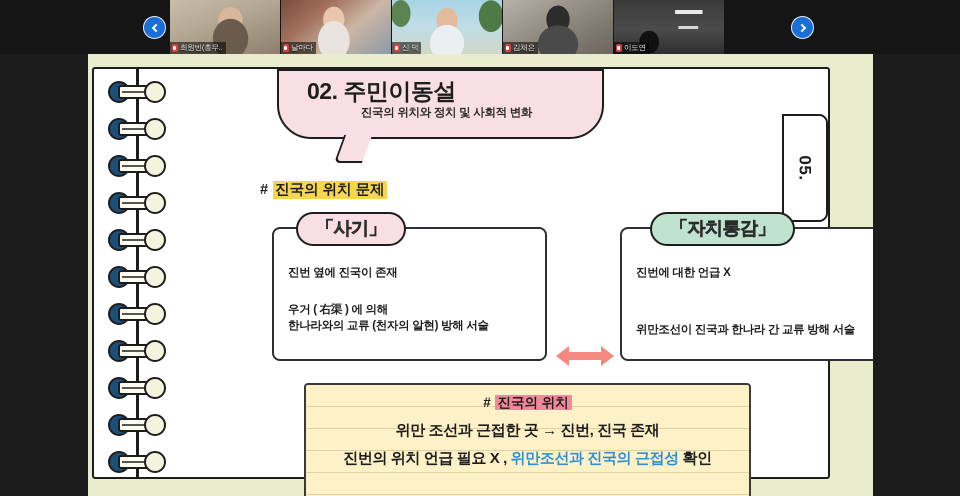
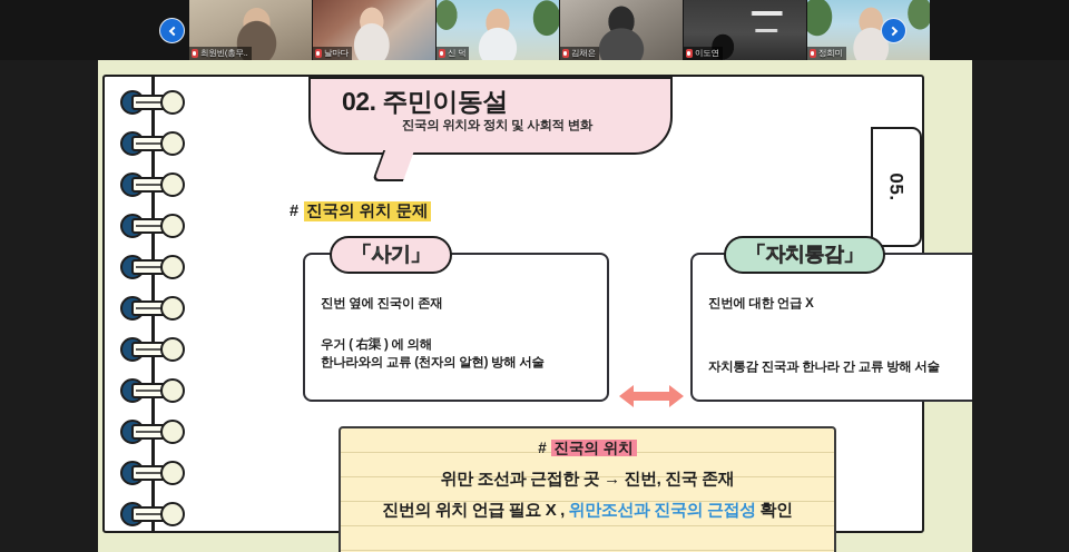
  최원빈(총무..
  날마다
  신 덕
  김채은
  이도연
+ 정희미
  02. 주민이동설
  진국의 위치와 정치 및 사회적 변화
  #
  진국의 위치 문제
  「사기」
  진번 옆에 진국이 존재
  우거 ( 右渠 ) 에 의해
  한나라와의 교류 (천자의 알현) 방해 서술
  「자치통감」
  진번에 대한 언급 X
- 위만조선이 진국과 한나라 간 교류 방해 서술
+ 자치통감 진국과 한나라 간 교류 방해 서술
  # 진국의 위치
  위만 조선과 근접한 곳 → 진번, 진국 존재
  진번의 위치 언급 필요 X , 위만조선과 진국의 근접성 확인
